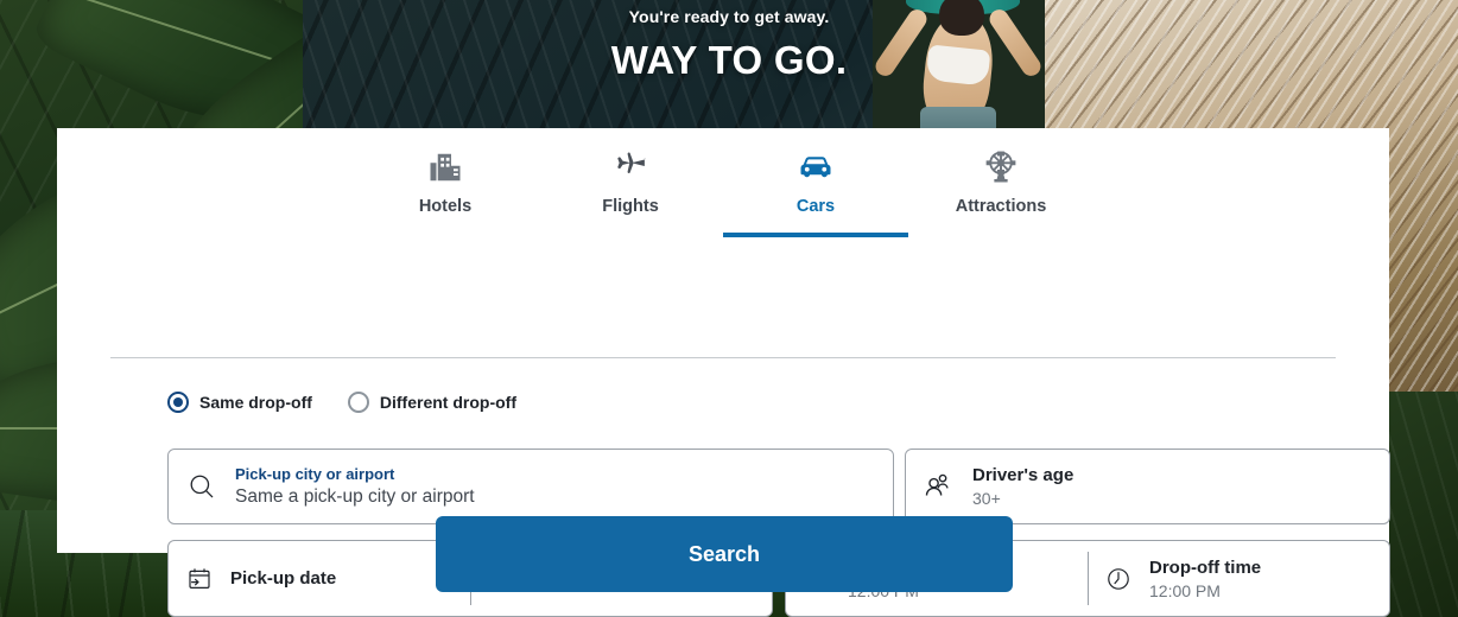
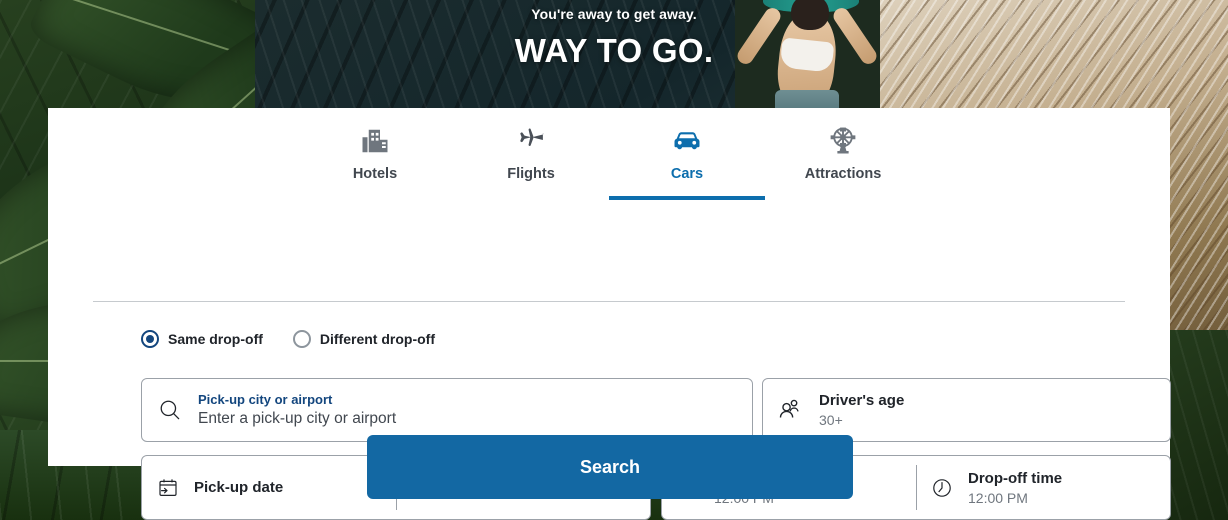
- You're ready to get away.
+ You're away to get away.
  WAY TO GO.
  Hotels
  Flights
  Cars
  Attractions
  Same drop-off
  Different drop-off
  Pick-up city or airport
- Same a pick-up city or airport
+ Enter a pick-up city or airport
  Driver's age
  30+
  Pick-up date
  Drop-off time
  12:00 PM
  Search
